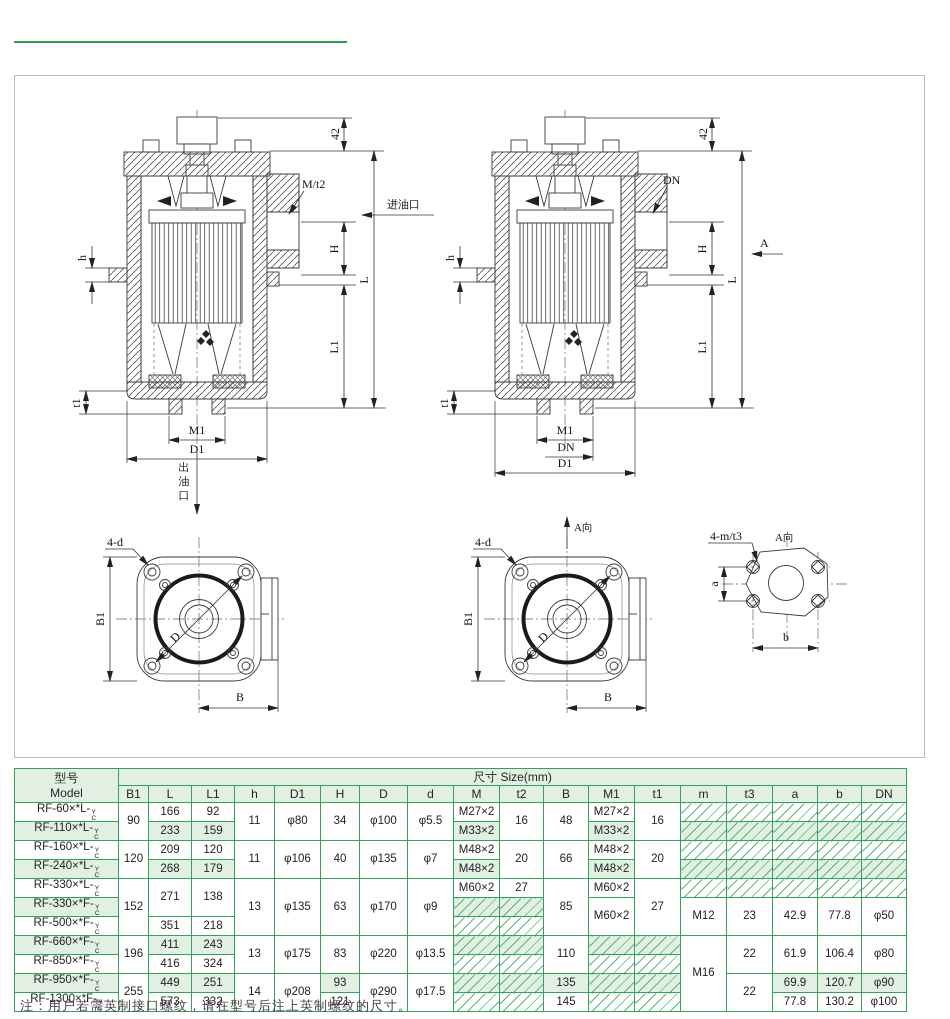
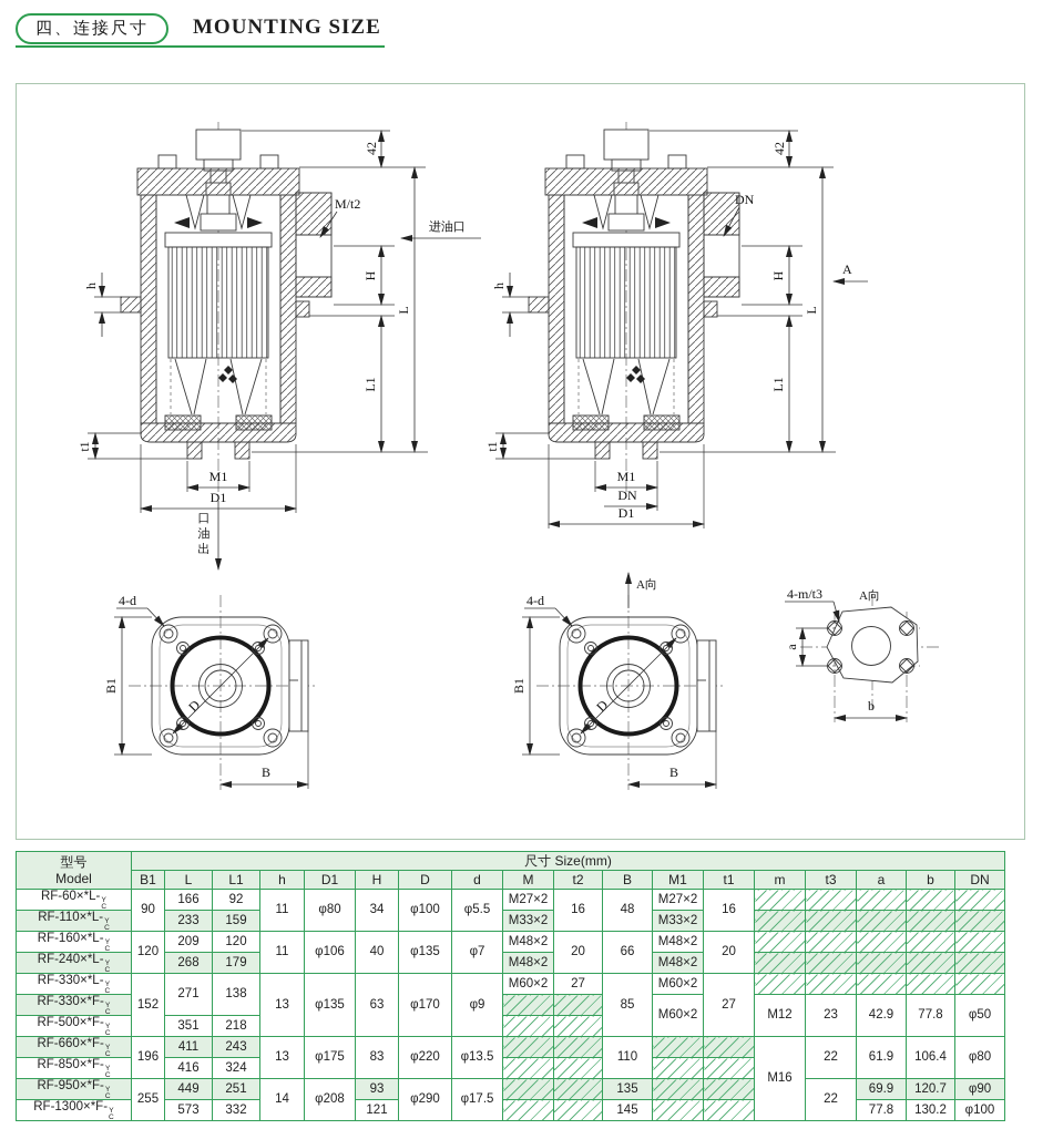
+ 四、连接尺寸
+ MOUNTING SIZE
  M/t2
  进油口
  M1
  D1
- 出
+ 口
  油
- 口
+ 出
  DN
  A
  M1
  DN
  D1
  A向
  b
  4-m/t3
  A向
  型号 Model	尺寸 Size(mm)
  B1	L	L1	h	D1	H	D	d	M	t2	B	M1	t1	m	t3	a	b	DN
  RF-60×*L-	90	166	92	11	φ80	34	φ100	φ5.5	M27×2	16	48	M27×2	16
  RF-110×*L-	233	159	M33×2	M33×2
  RF-160×*L-	120	209	120	11	φ106	40	φ135	φ7	M48×2	20	66	M48×2	20
  RF-240×*L-	268	179	M48×2	M48×2
  RF-330×*L-	152	271	138	13	φ135	63	φ170	φ9	M60×2	27	85	M60×2	27
  RF-330×*F-			M60×2	M12	23	42.9	77.8	φ50
  RF-500×*F-	351	218
  RF-660×*F-	196	411	243	13	φ175	83	φ220	φ13.5			110			M16	22	61.9	106.4	φ80
  RF-850×*F-	416	324
  RF-950×*F-	255	449	251	14	φ208	93	φ290	φ17.5			135			22	69.9	120.7	φ90
  RF-1300×*F-	573	332	121			145			77.8	130.2	φ100
- 注：用户若需英制接口螺纹，请在型号后注上英制螺纹的尺寸。
